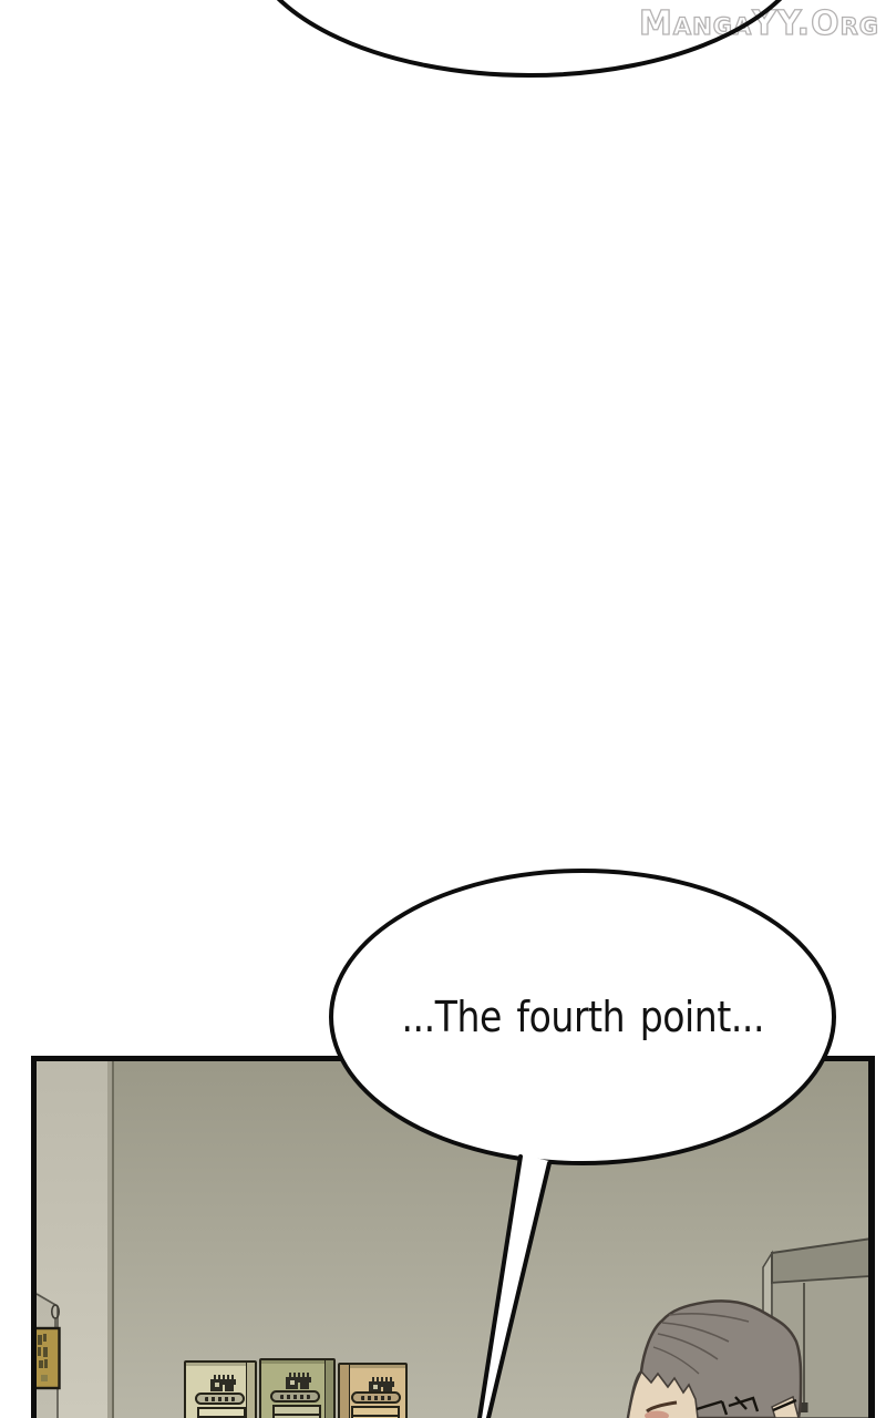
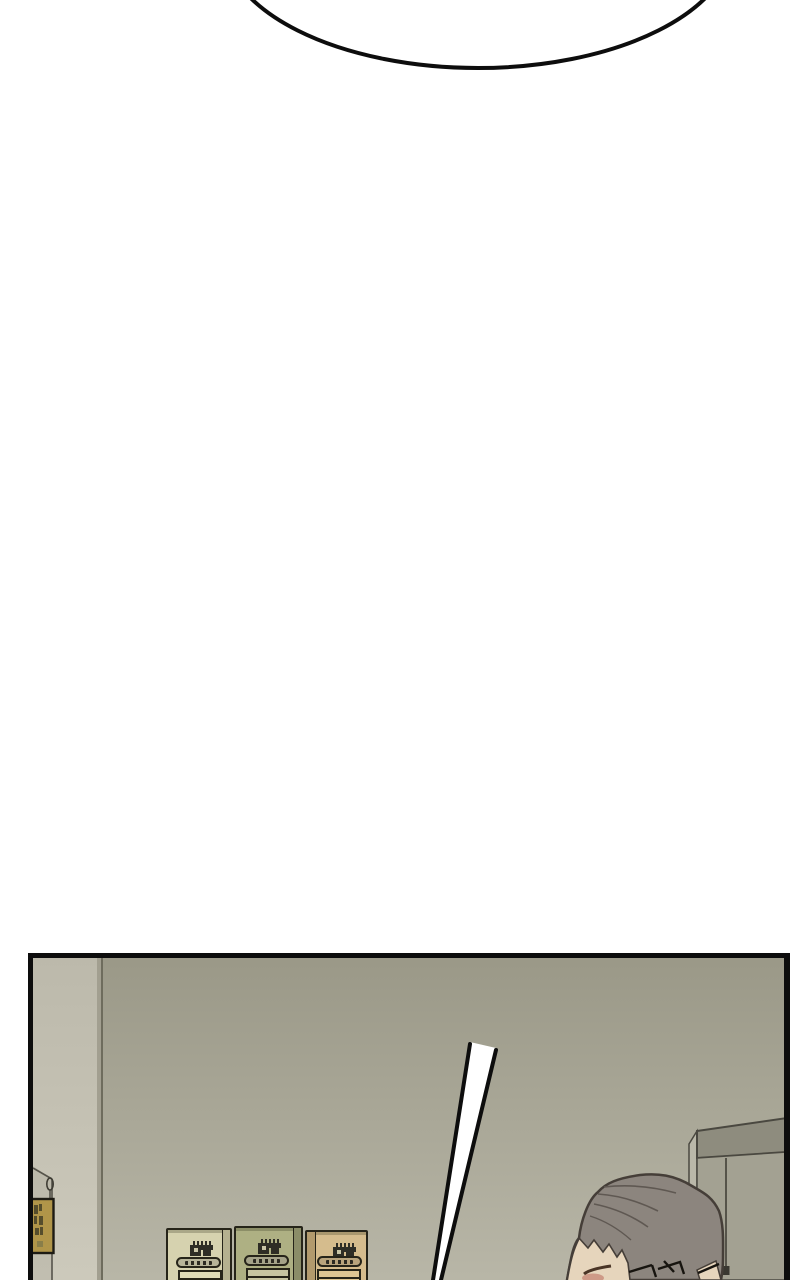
- MangaYY.Org
- ...The fourth point...
